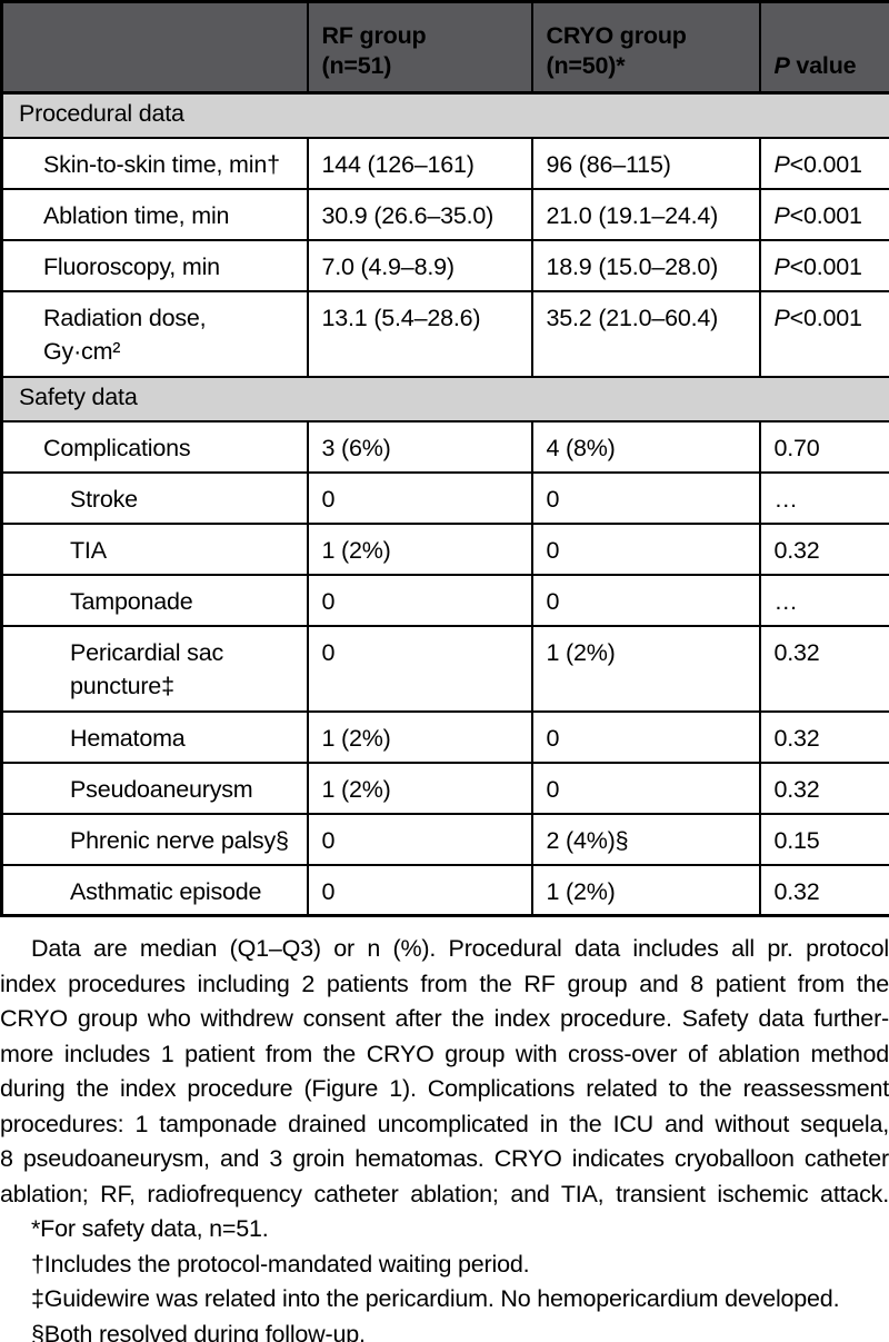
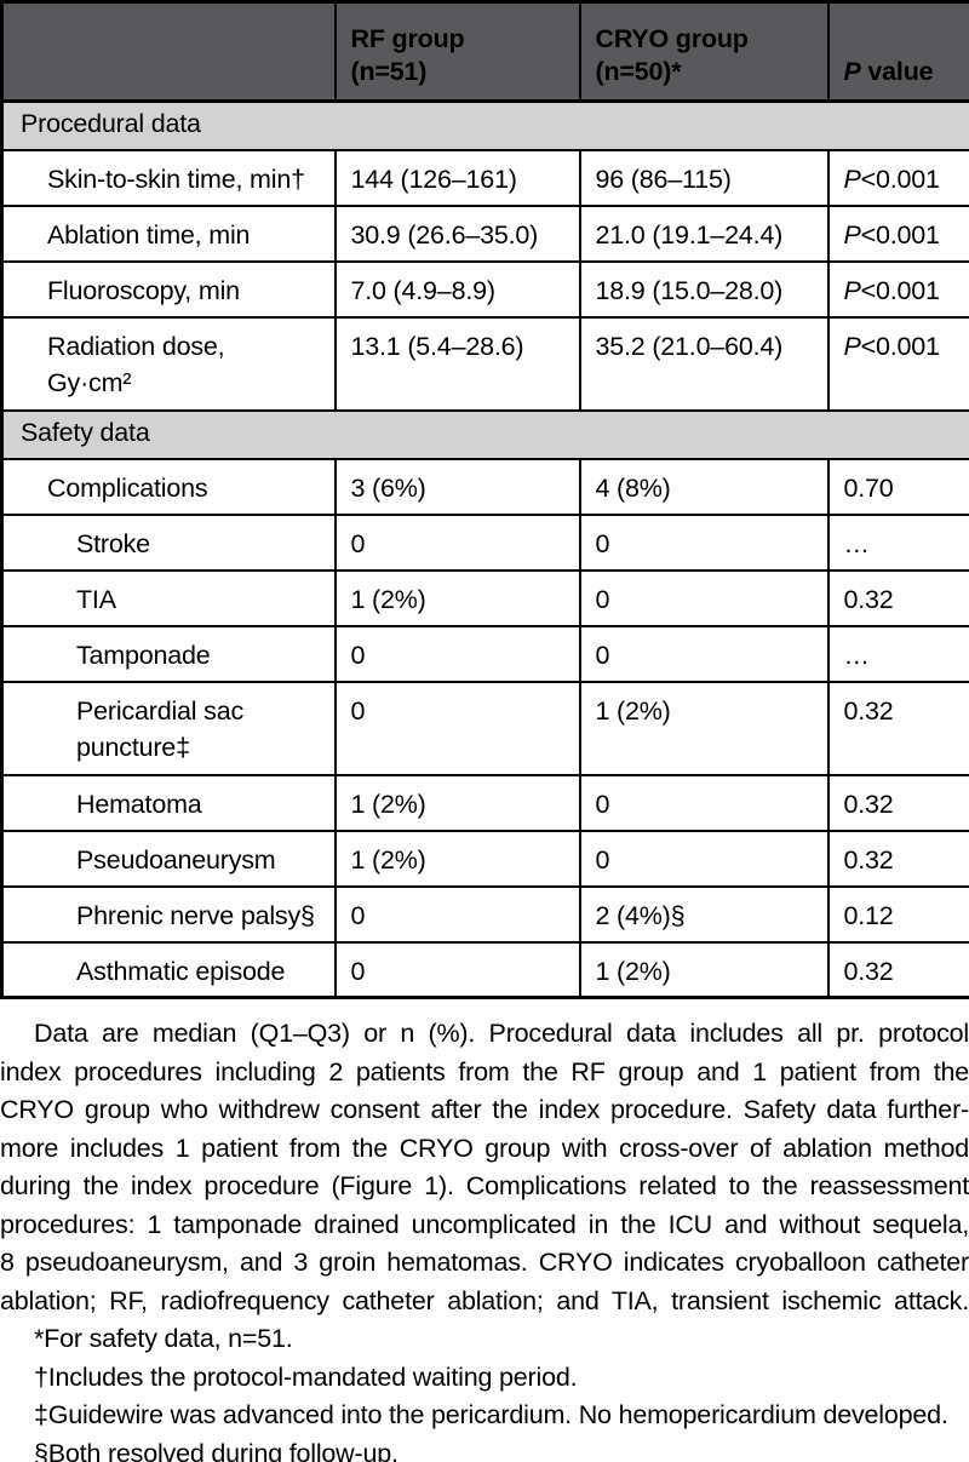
  	RF group (n=51)	CRYO group (n=50)*	P value
  Procedural data
  Skin-to-skin time, min†	144 (126–161)	96 (86–115)	P<0.001
  Ablation time, min	30.9 (26.6–35.0)	21.0 (19.1–24.4)	P<0.001
  Fluoroscopy, min	7.0 (4.9–8.9)	18.9 (15.0–28.0)	P<0.001
  Radiation dose, Gy·cm²	13.1 (5.4–28.6)	35.2 (21.0–60.4)	P<0.001
  Safety data
  Complications	3 (6%)	4 (8%)	0.70
  Stroke	0	0	…
  TIA	1 (2%)	0	0.32
  Tamponade	0	0	…
  Pericardial sac puncture‡	0	1 (2%)	0.32
  Hematoma	1 (2%)	0	0.32
  Pseudoaneurysm	1 (2%)	0	0.32
- Phrenic nerve palsy§	0	2 (4%)§	0.15
+ Phrenic nerve palsy§	0	2 (4%)§	0.12
  Asthmatic episode	0	1 (2%)	0.32
  Data are median (Q1–Q3) or n (%). Procedural data includes all pr. protocol
- index procedures including 2 patients from the RF group and 8 patient from the
+ index procedures including 2 patients from the RF group and 1 patient from the
  CRYO group who withdrew consent after the index procedure. Safety data further-
  more includes 1 patient from the CRYO group with cross-over of ablation method
  during the index procedure (Figure 1). Complications related to the reassessment
  procedures: 1 tamponade drained uncomplicated in the ICU and without sequela,
  8 pseudoaneurysm, and 3 groin hematomas. CRYO indicates cryoballoon catheter
  ablation; RF, radiofrequency catheter ablation; and TIA, transient ischemic attack.
  *For safety data, n=51.
  †Includes the protocol-mandated waiting period.
- ‡Guidewire was related into the pericardium. No hemopericardium developed.
+ ‡Guidewire was advanced into the pericardium. No hemopericardium developed.
  §Both resolved during follow-up.
